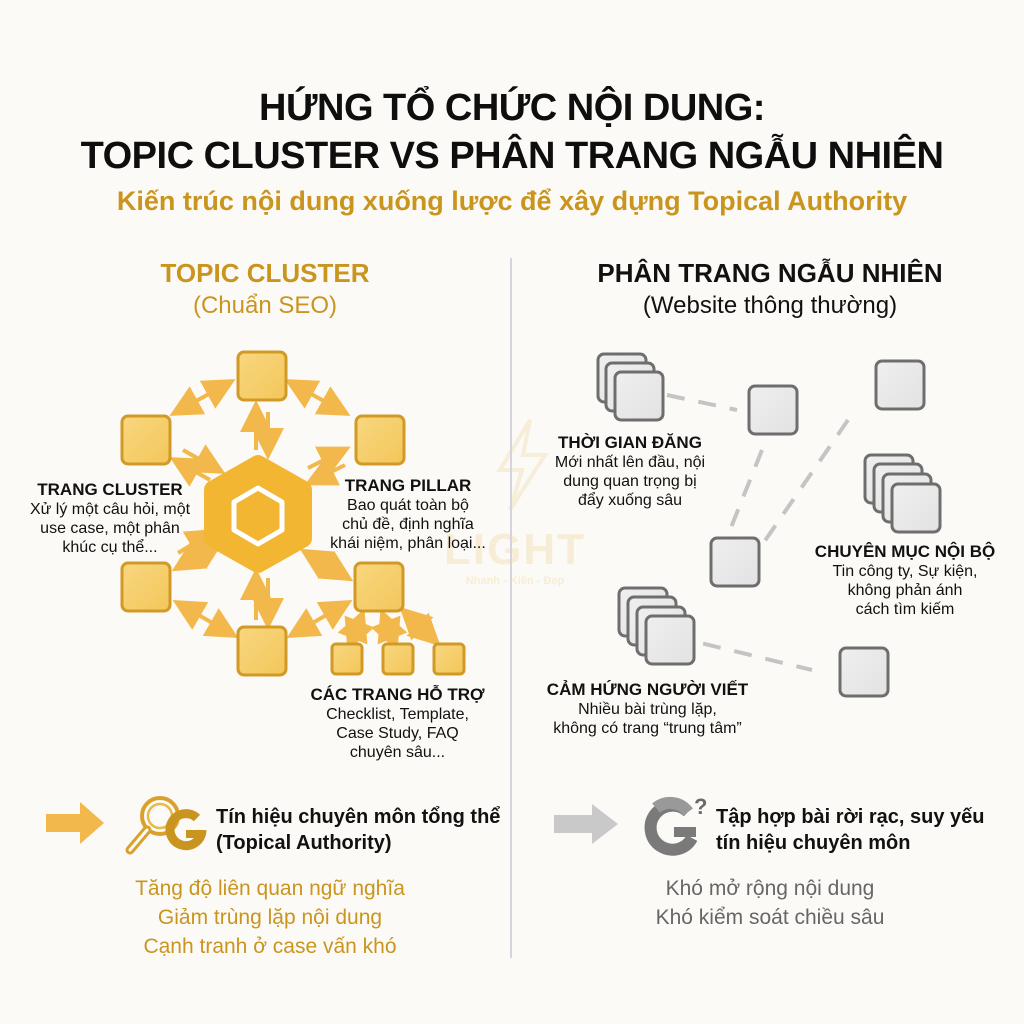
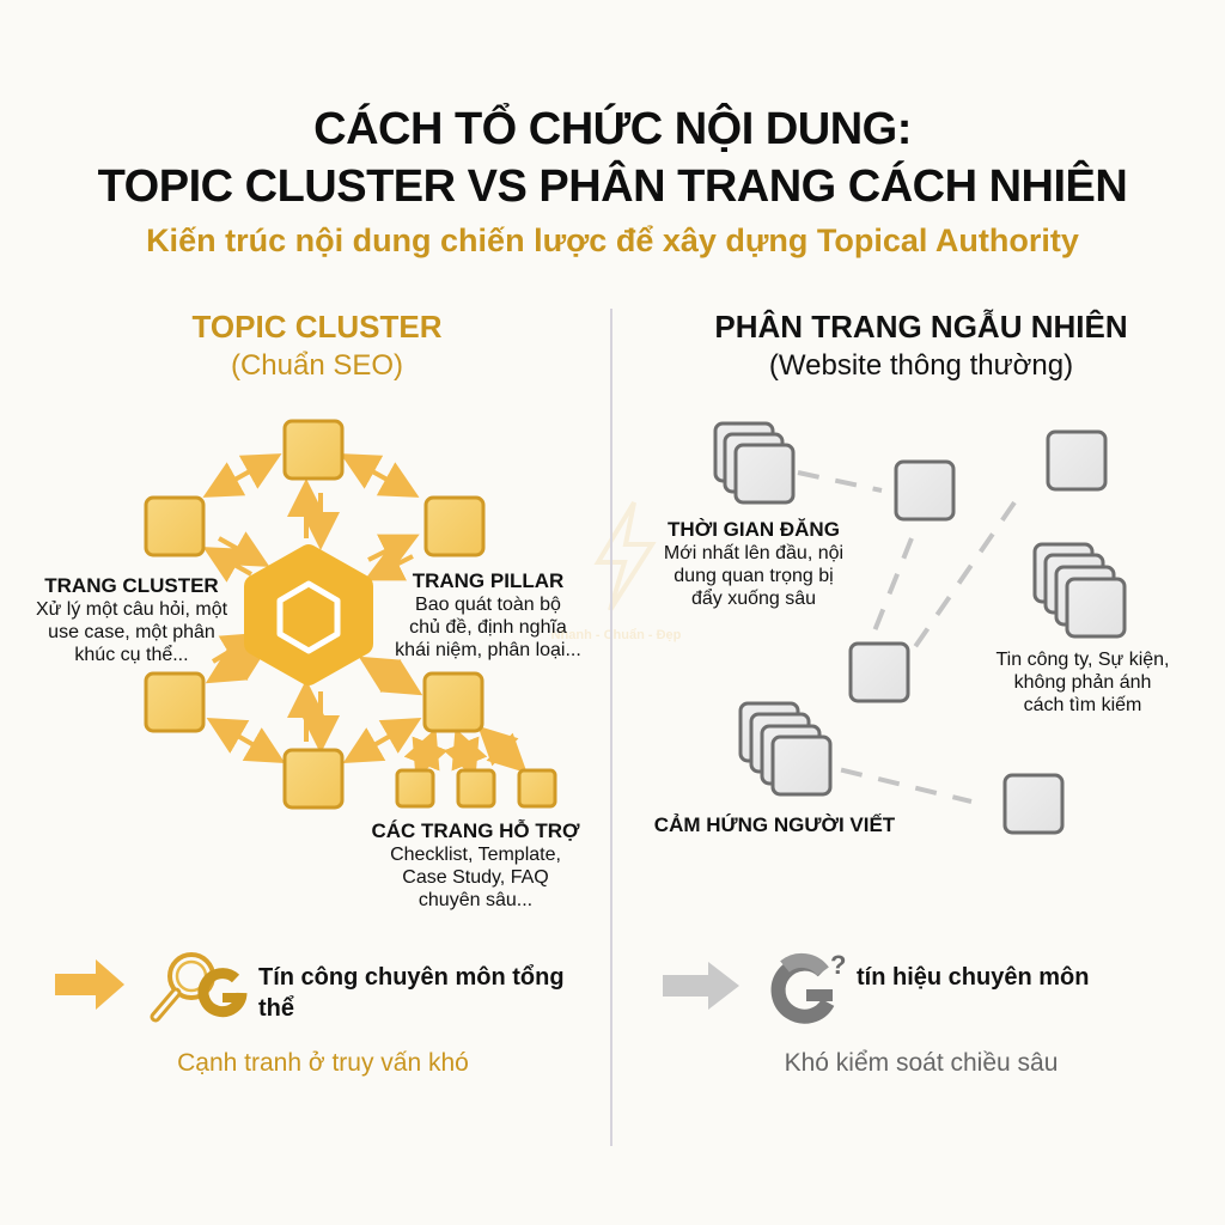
- HỨNG TỔ CHỨC NỘI DUNG:
+ CÁCH TỔ CHỨC NỘI DUNG:
- TOPIC CLUSTER VS PHÂN TRANG NGẪU NHIÊN
+ TOPIC CLUSTER VS PHÂN TRANG CÁCH NHIÊN
- Kiến trúc nội dung xuống lược để xây dựng Topical Authority
+ Kiến trúc nội dung chiến lược để xây dựng Topical Authority
- LIGHT
- Nhanh - Kiến - Đẹp
+ Nhanh - Chuẩn - Đẹp
  TOPIC CLUSTER
  (Chuẩn SEO)
  TRANG CLUSTER
  Xử lý một câu hỏi, một
  use case, một phân
  khúc cụ thể...
  TRANG PILLAR
  Bao quát toàn bộ
  chủ đề, định nghĩa
  khái niệm, phân loại...
  CÁC TRANG HỖ TRỢ
  Checklist, Template,
  Case Study, FAQ
  chuyên sâu...
- Tín hiệu chuyên môn tổng thể
+ Tín công chuyên môn tổng thể
- (Topical Authority)
- Tăng độ liên quan ngữ nghĩa
- Giảm trùng lặp nội dung
- Cạnh tranh ở case vấn khó
+ Cạnh tranh ở truy vấn khó
  PHÂN TRANG NGẪU NHIÊN
  (Website thông thường)
  THỜI GIAN ĐĂNG
  Mới nhất lên đầu, nội
  dung quan trọng bị
  đẩy xuống sâu
- CHUYÊN MỤC NỘI BỘ
  Tin công ty, Sự kiện,
  không phản ánh
  cách tìm kiếm
  CẢM HỨNG NGƯỜI VIẾT
- Nhiều bài trùng lặp,
- không có trang “trung tâm”
  ?
- Tập hợp bài rời rạc, suy yếu
  tín hiệu chuyên môn
- Khó mở rộng nội dung
  Khó kiểm soát chiều sâu
